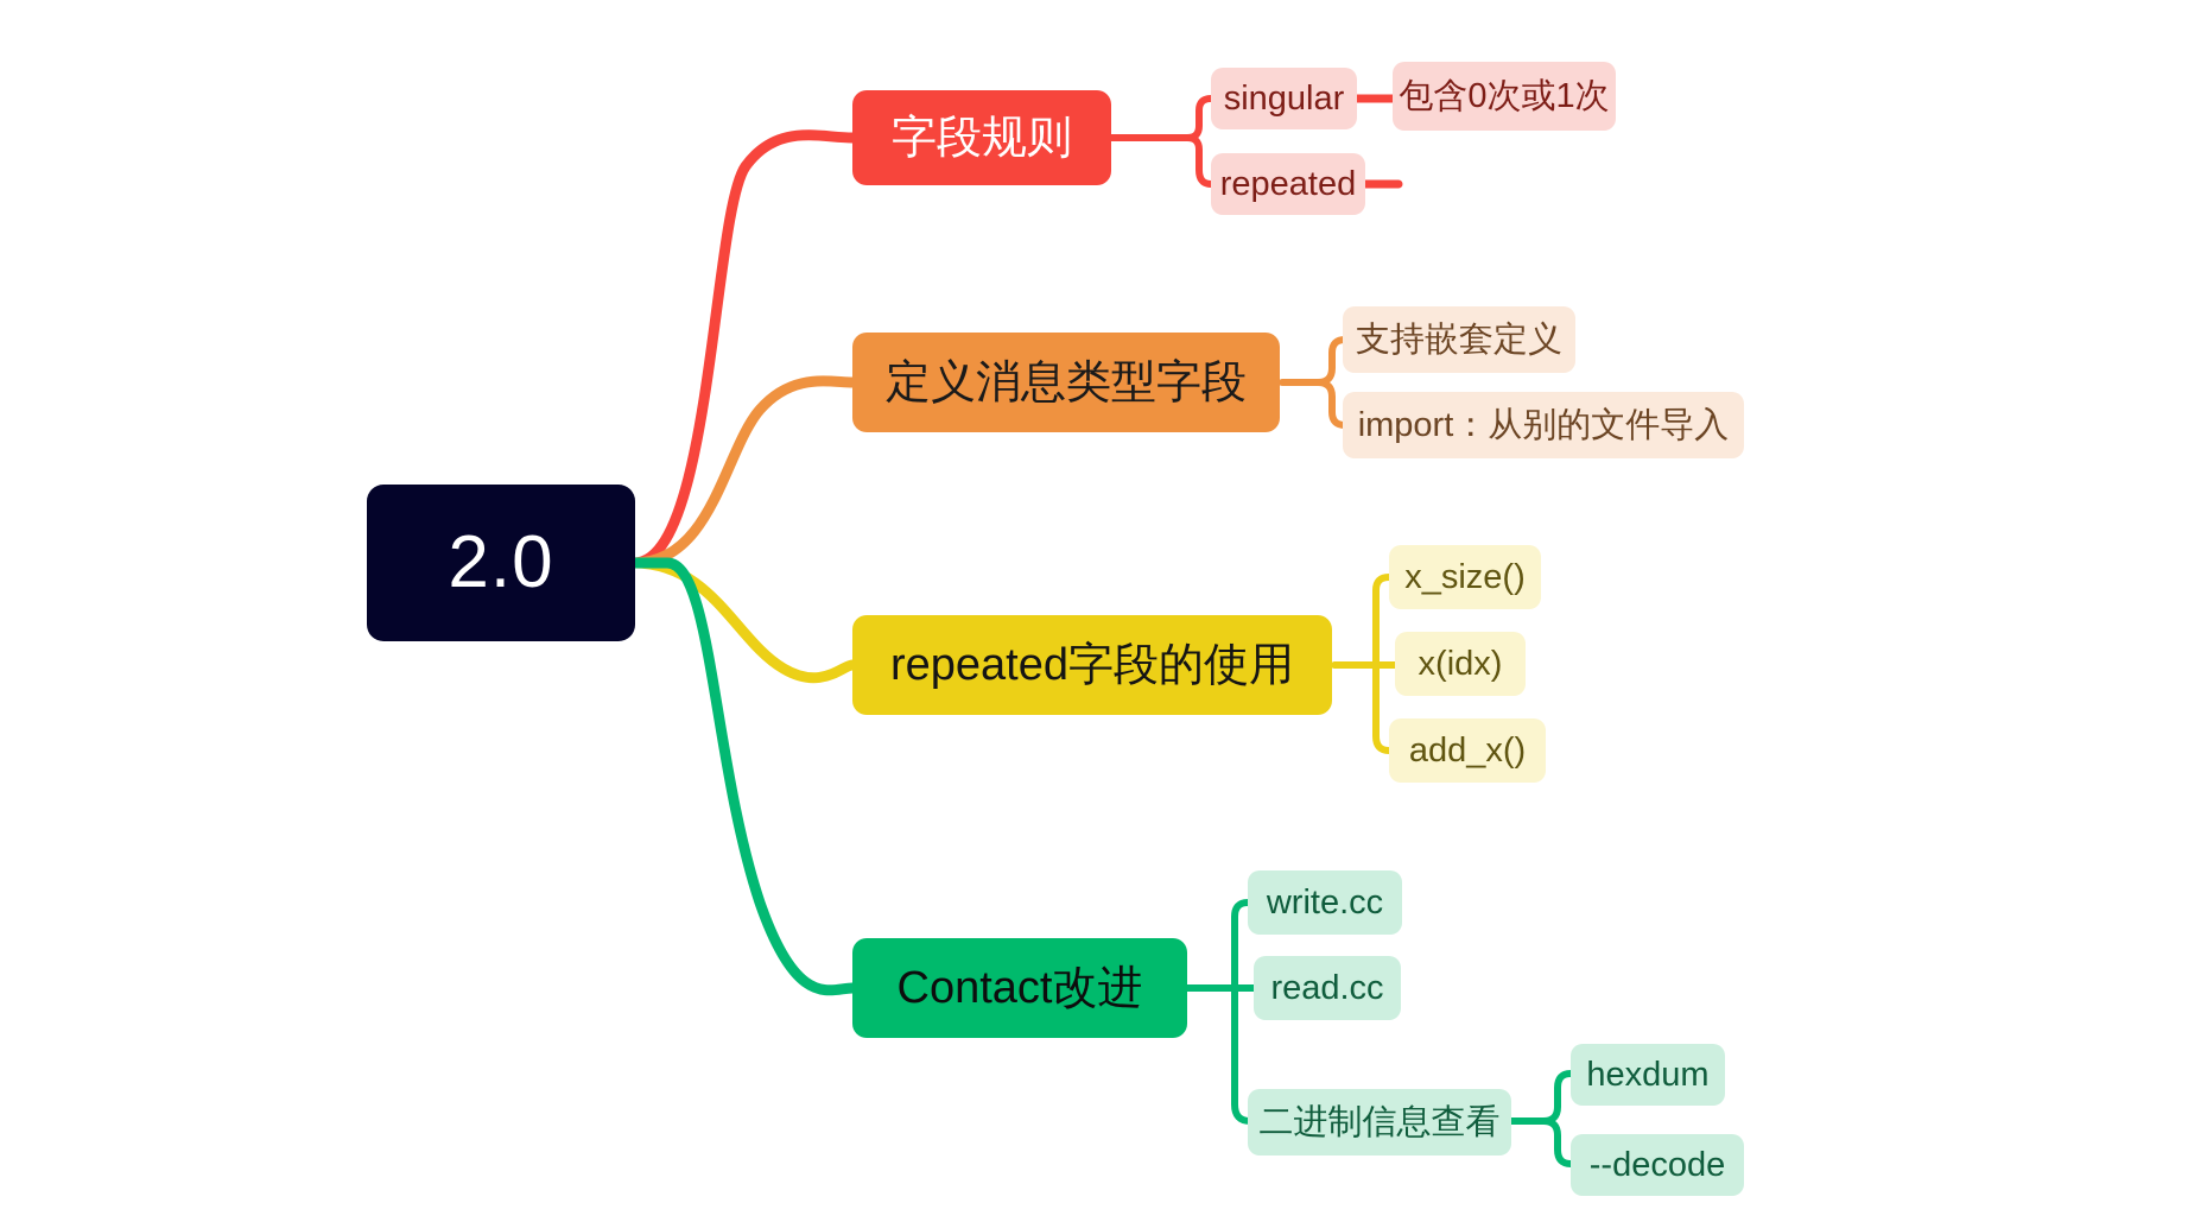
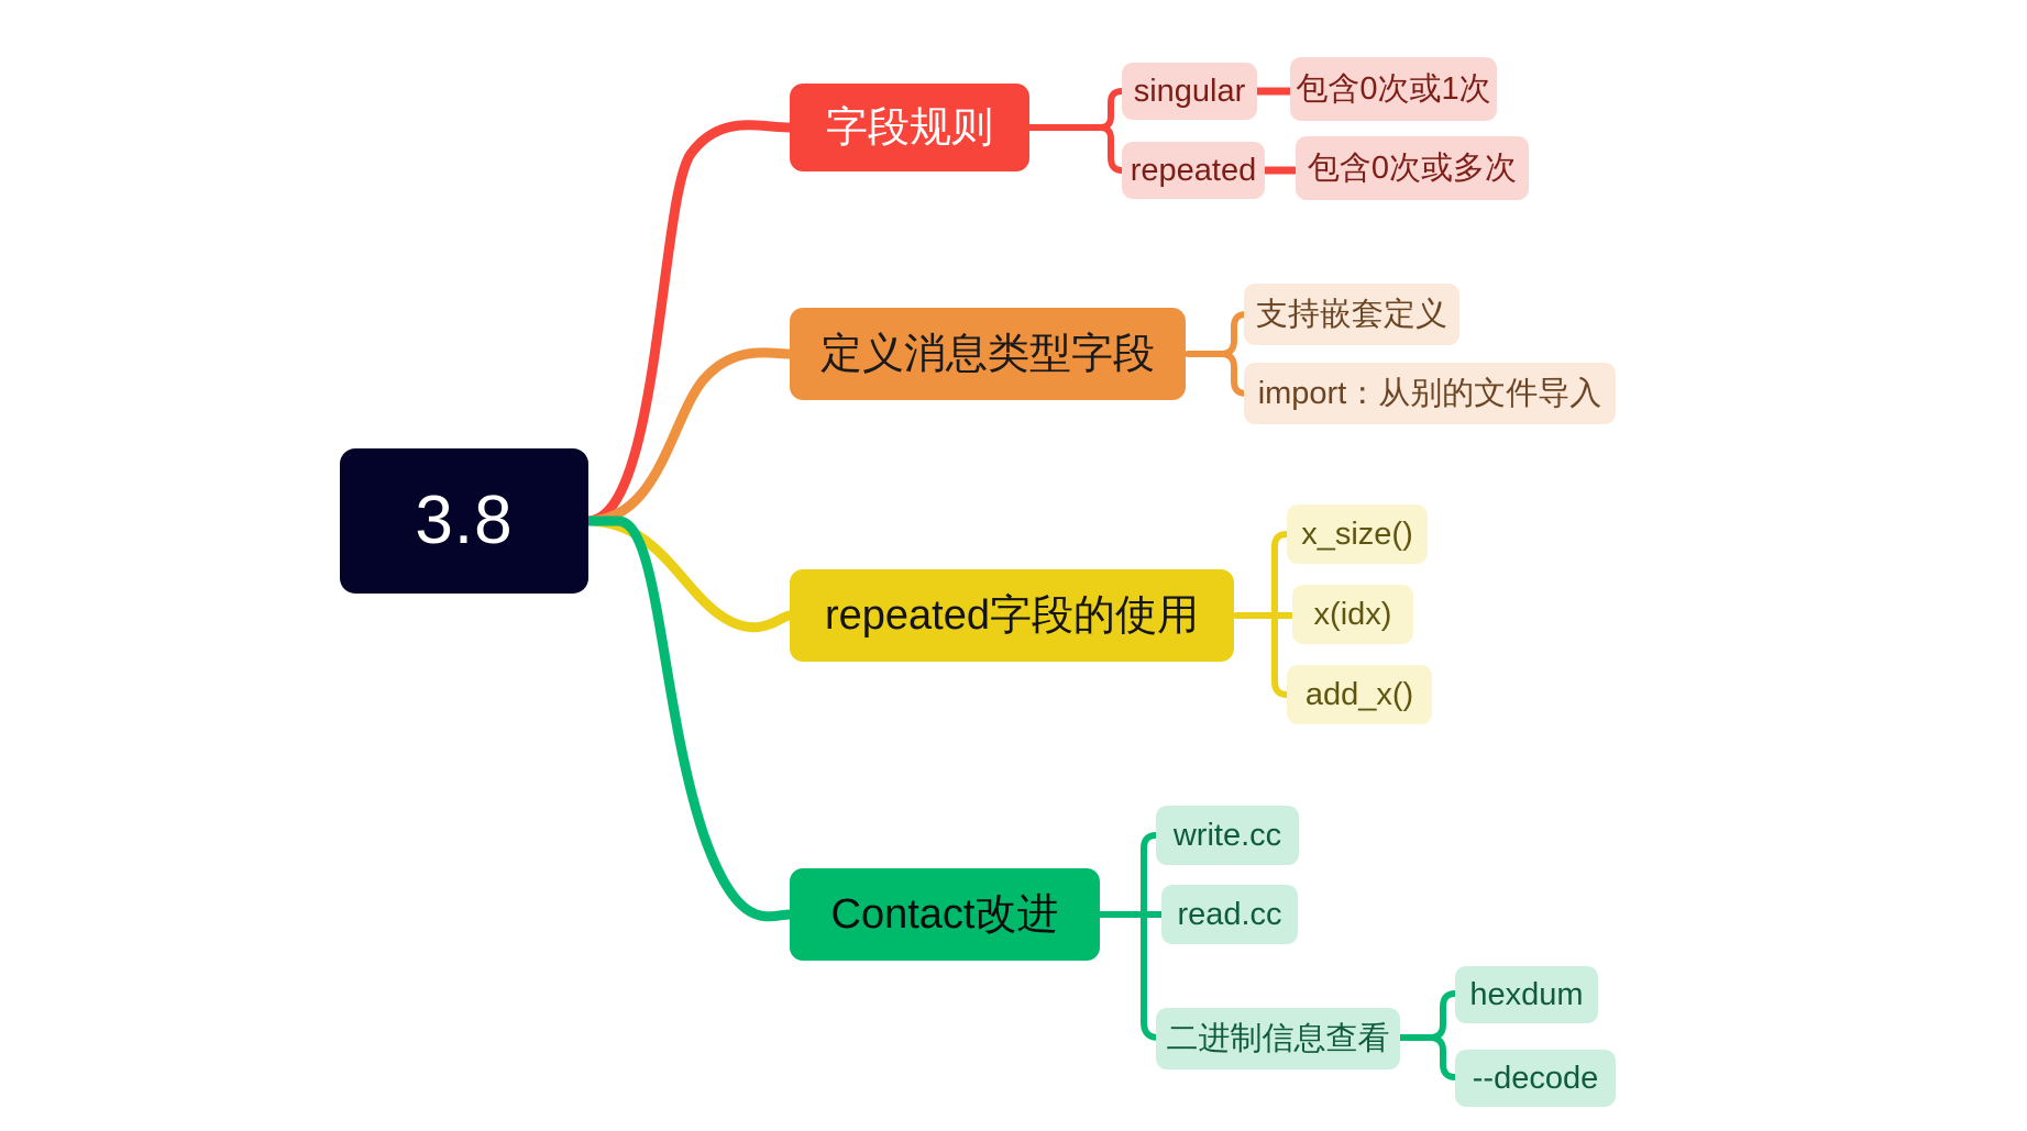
- 2.0
+ 3.8
  字段规则
  singular
  包含0次或1次
  repeated
+ 包含0次或多次
  定义消息类型字段
  支持嵌套定义
  import：从别的文件导入
  repeated字段的使用
  x_size()
  x(idx)
  add_x()
  Contact改进
  write.cc
  read.cc
  二进制信息查看
  hexdum
  --decode
